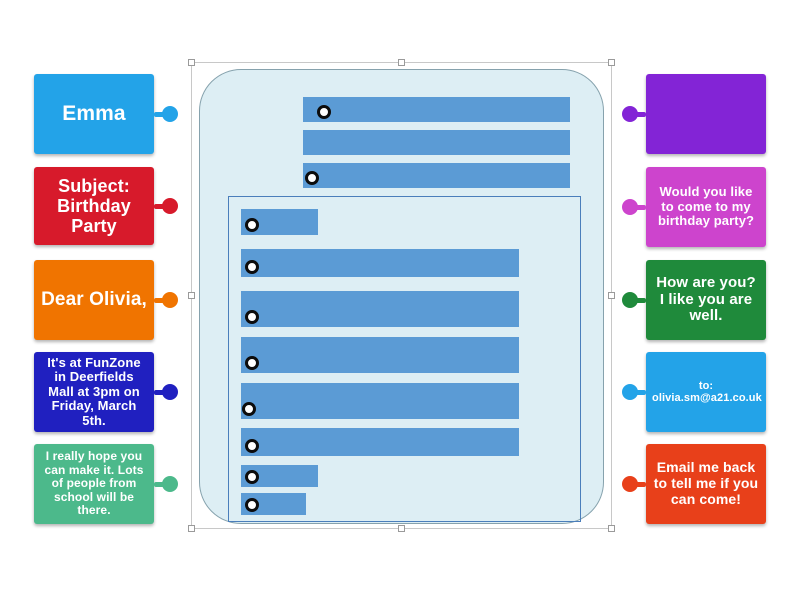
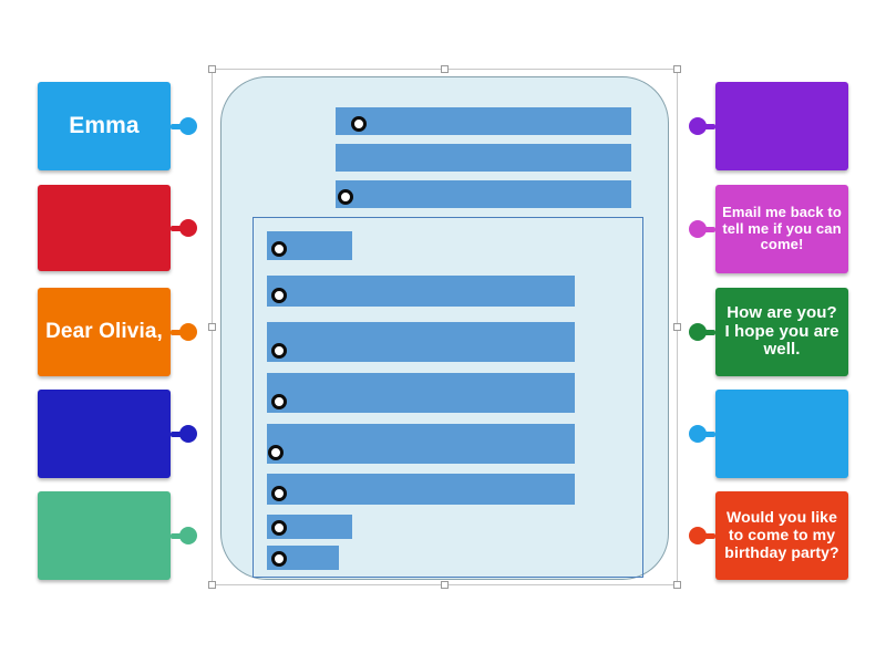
  Emma
- Subject: Birthday Party
  Dear Olivia,
- It's at FunZone in Deerfields Mall at 3pm on Friday, March 5th.
- I really hope you can make it. Lots of people from school will be there.
- Would you like to come to my birthday party?
+ Email me back to tell me if you can come!
- How are you? I like you are well.
+ How are you? I hope you are well.
- to: olivia.sm@a21.co.uk
- Email me back to tell me if you can come!
+ Would you like to come to my birthday party?
